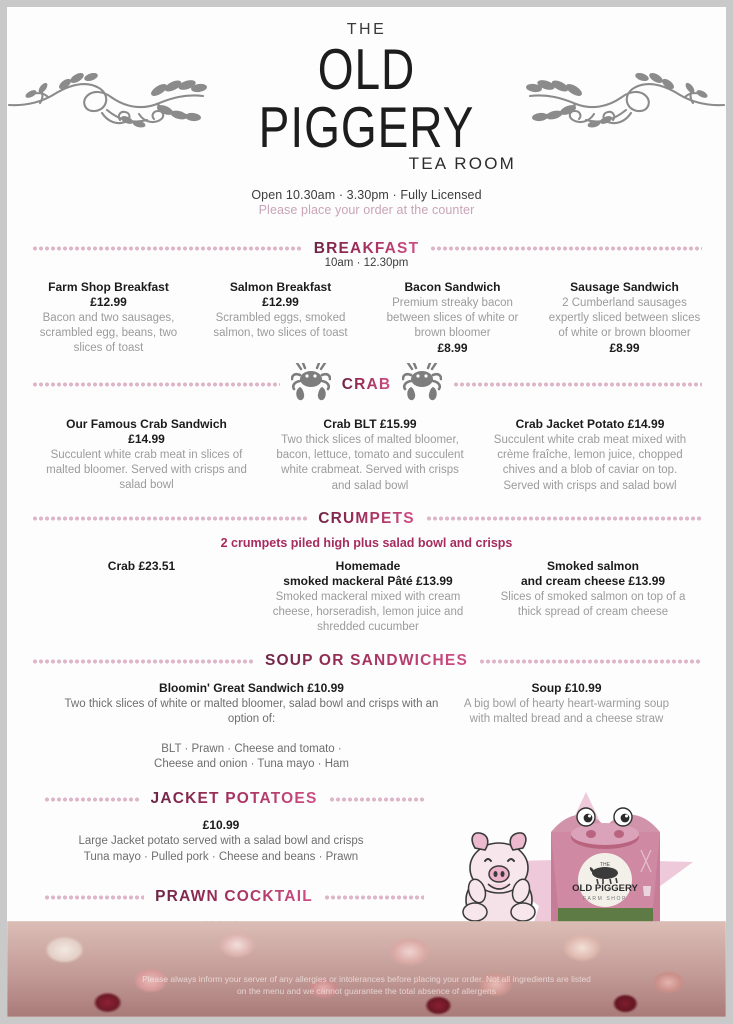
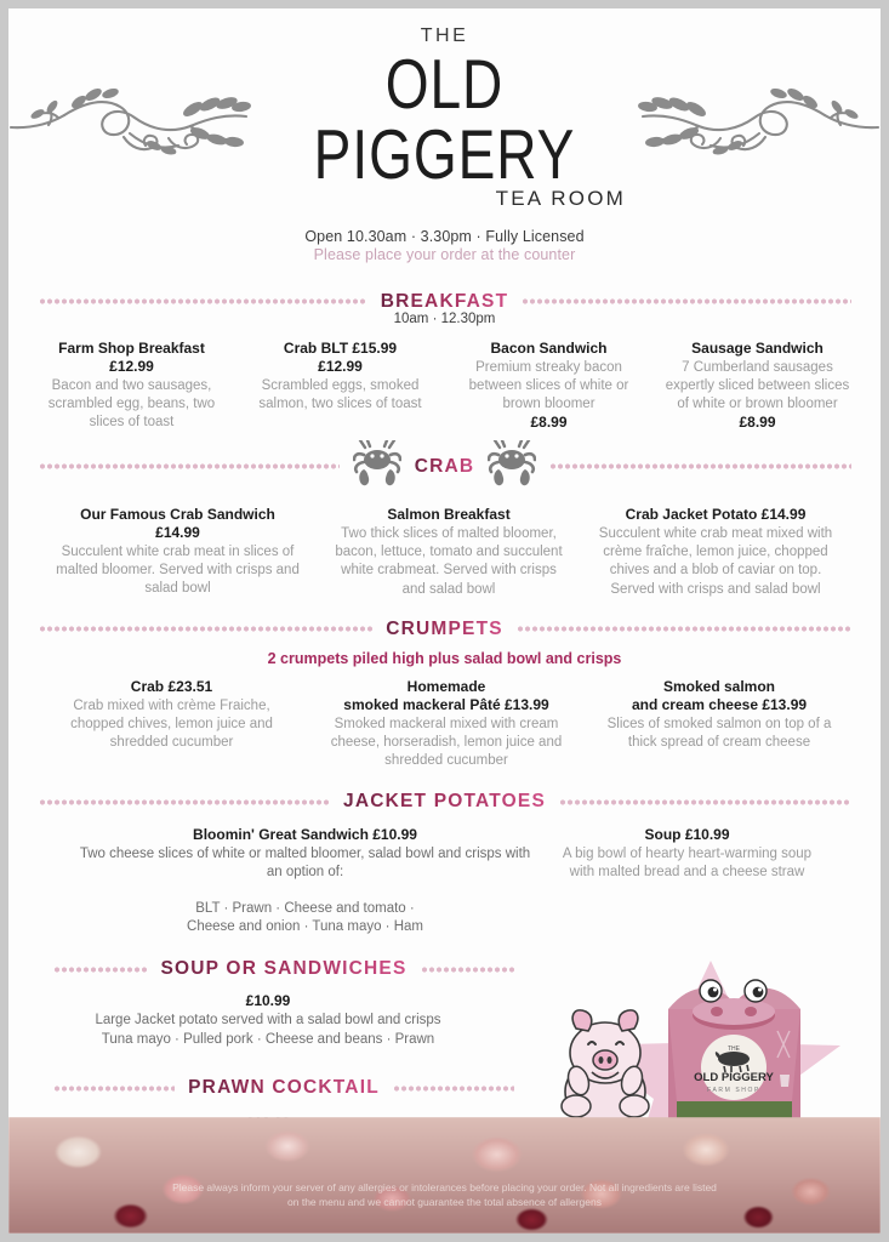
  THE
  OLD PIGGERY
  TEA ROOM
  Open 10.30am · 3.30pm · Fully Licensed
  Please place your order at the counter
  BREAKFAST
  10am · 12.30pm
  Farm Shop Breakfast
  £12.99
  Bacon and two sausages, scrambled egg, beans, two slices of toast
- Salmon Breakfast
+ Crab BLT £15.99
  £12.99
  Scrambled eggs, smoked salmon, two slices of toast
  Bacon Sandwich
  Premium streaky bacon between slices of white or brown bloomer
  £8.99
  Sausage Sandwich
- 2 Cumberland sausages expertly sliced between slices of white or brown bloomer
+ 7 Cumberland sausages expertly sliced between slices of white or brown bloomer
  £8.99
  CRAB
  Our Famous Crab Sandwich
  £14.99
  Succulent white crab meat in slices of malted bloomer. Served with crisps and salad bowl
- Crab BLT £15.99
+ Salmon Breakfast
  Two thick slices of malted bloomer, bacon, lettuce, tomato and succulent white crabmeat. Served with crisps and salad bowl
  Crab Jacket Potato £14.99
  Succulent white crab meat mixed with crème fraîche, lemon juice, chopped chives and a blob of caviar on top. Served with crisps and salad bowl
  CRUMPETS
  2 crumpets piled high plus salad bowl and crisps
  Crab £23.51
+ Crab mixed with crème Fraiche, chopped chives, lemon juice and shredded cucumber
  Homemade
  smoked mackeral Pâté £13.99
  Smoked mackeral mixed with cream cheese, horseradish, lemon juice and shredded cucumber
  Smoked salmon
  and cream cheese £13.99
  Slices of smoked salmon on top of a thick spread of cream cheese
- SOUP OR SANDWICHES
+ JACKET POTATOES
  Bloomin' Great Sandwich £10.99
- Two thick slices of white or malted bloomer, salad bowl and crisps with an option of:
+ Two cheese slices of white or malted bloomer, salad bowl and crisps with an option of:
  BLT · Prawn · Cheese and tomato ·
  Cheese and onion · Tuna mayo · Ham
  Soup £10.99
  A big bowl of hearty heart-warming soup with malted bread and a cheese straw
- JACKET POTATOES
+ SOUP OR SANDWICHES
  £10.99
  Large Jacket potato served with a salad bowl and crisps
  Tuna mayo · Pulled pork · Cheese and beans · Prawn
  PRAWN COCKTAIL
  OLD PIGGERY
  Please always inform your server of any allergies or intolerances before placing your order. Not all ingredients are listed
  on the menu and we cannot guarantee the total absence of allergens
